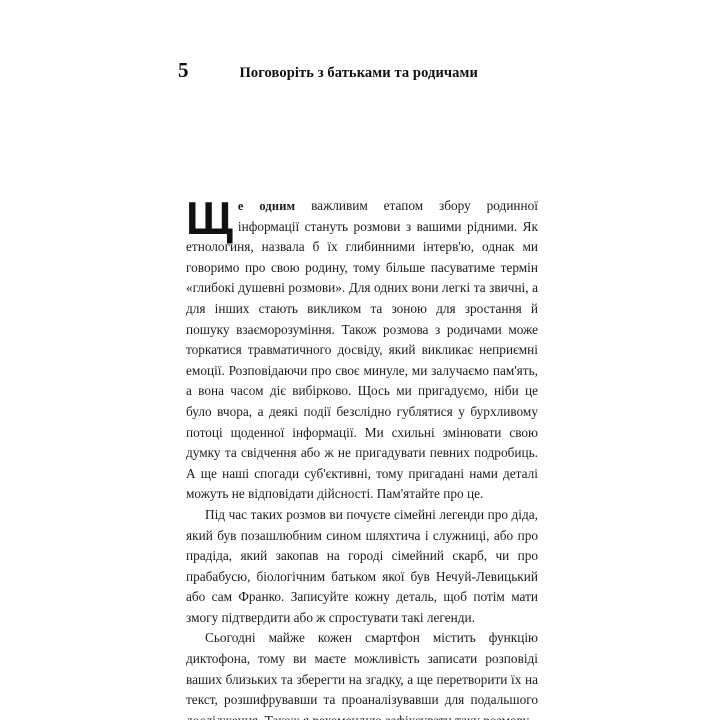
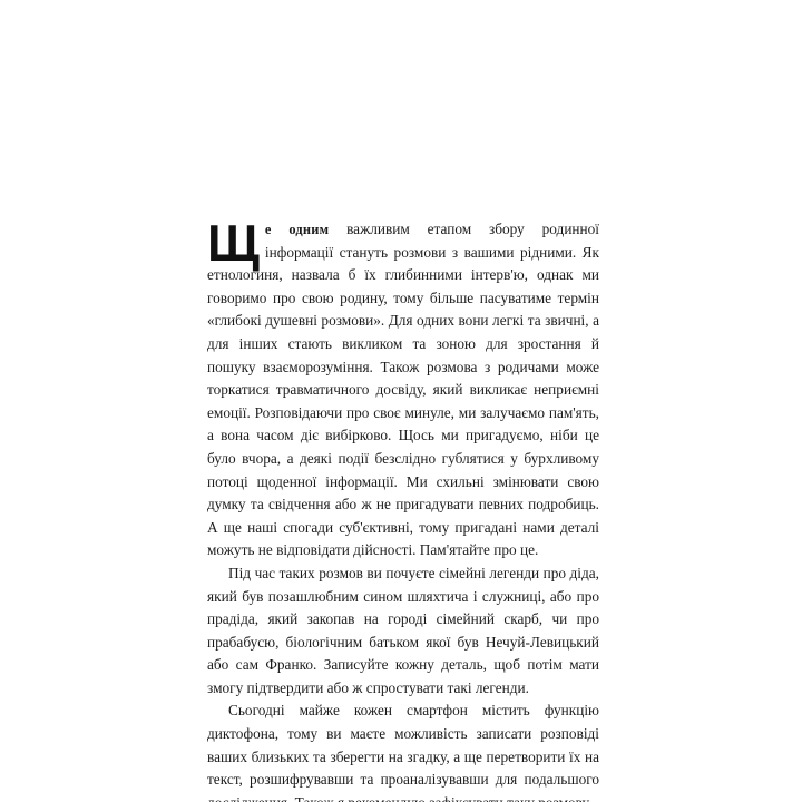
- 5
- Поговоріть з батьками та родичами
  Щ
  е одним важливим етапом збору родинної інформації стануть розмови з вашими рідними. Як етнологиня, назвала б їх глибинними інтерв'ю, однак ми говоримо про свою родину, тому більше пасуватиме термін «глибокі душевні розмови». Для одних вони легкі та звичні, а для інших стають викликом та зоною для зростання й пошуку взаєморозуміння. Також розмова з родичами може торкатися травматичного досвіду, який викликає неприємні емоції. Розповідаючи про своє минуле, ми залучаємо пам'ять, а вона часом діє вибірково. Щось ми пригадуємо, ніби це було вчора, а деякі події безслідно гублятися у бурхливому потоці щоденної інформації. Ми схильні змінювати свою думку та свідчення або ж не пригадувати певних подробиць. А ще наші спогади суб'єктивні, тому пригадані нами деталі можуть не відповідати дійсності. Пам'ятайте про це.
  Під час таких розмов ви почуєте сімейні легенди про діда, який був позашлюбним сином шляхтича і служниці, або про прадіда, який закопав на городі сімейний скарб, чи про прабабусю, біологічним батьком якої був Нечуй-Левицький або сам Франко. Записуйте кожну деталь, щоб потім мати змогу підтвердити або ж спростувати такі легенди.
  Сьогодні майже кожен смартфон містить функцію диктофона, тому ви маєте можливість записати розповіді ваших близьких та зберегти на згадку, а ще перетворити їх на текст, розшифрувавши та проаналізувавши для подальшого
